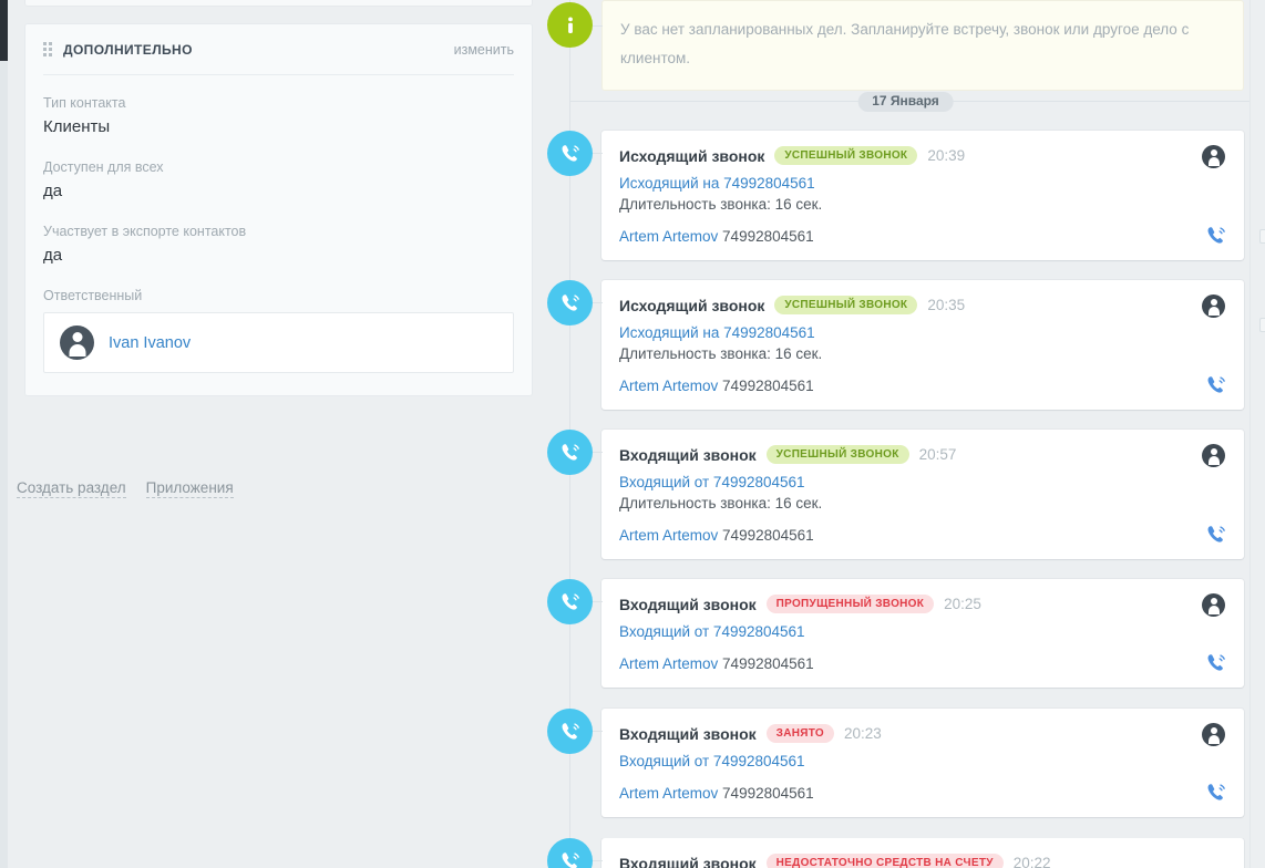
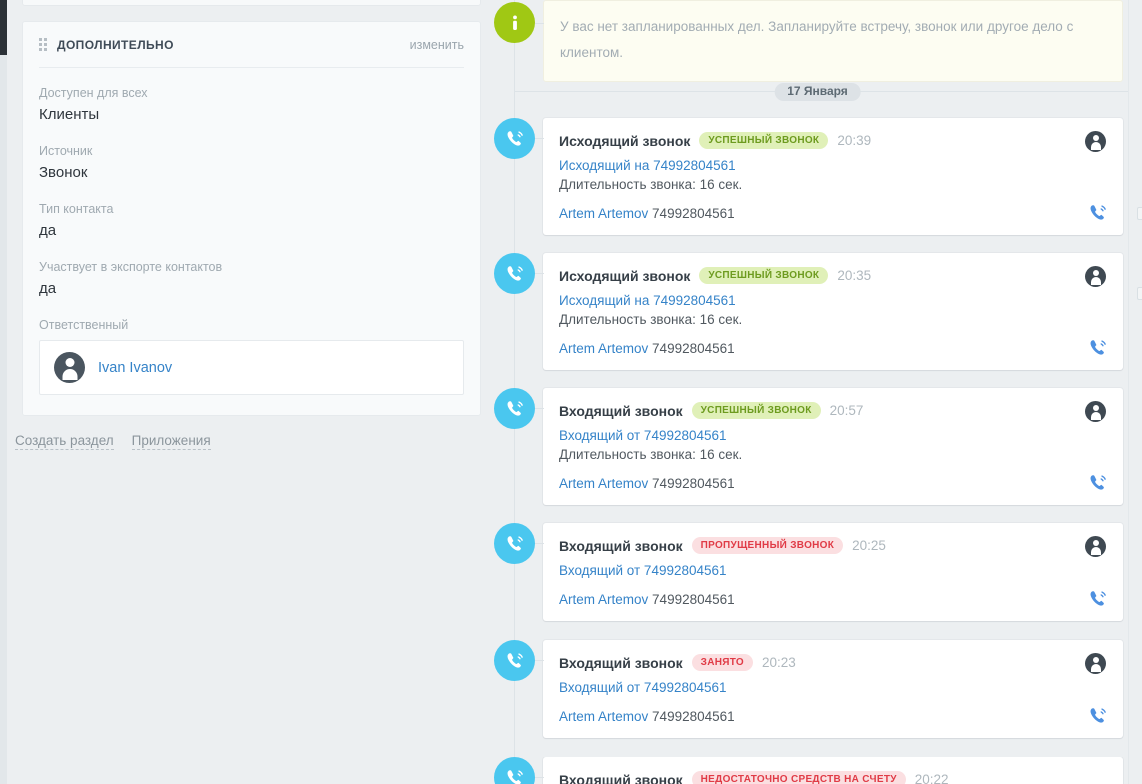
  ДОПОЛНИТЕЛЬНО
  изменить
- Тип контакта
+ Доступен для всех
  Клиенты
+ Источник
+ Звонок
- Доступен для всех
+ Тип контакта
  да
  Участвует в экспорте контактов
  да
  Ответственный
  Ivan Ivanov
  Создать раздел
  Приложения
  У вас нет запланированных дел. Запланируйте встречу, звонок или другое дело с клиентом.
  17 Января
  Исходящий звонок
  УСПЕШНЫЙ ЗВОНОК
  20:39
  Исходящий на 74992804561
  Длительность звонка: 16 сек.
  Artem Artemov 74992804561
  Исходящий звонок
  УСПЕШНЫЙ ЗВОНОК
  20:35
  Исходящий на 74992804561
  Длительность звонка: 16 сек.
  Artem Artemov 74992804561
  Входящий звонок
  УСПЕШНЫЙ ЗВОНОК
  20:57
  Входящий от 74992804561
  Длительность звонка: 16 сек.
  Artem Artemov 74992804561
  Входящий звонок
  ПРОПУЩЕННЫЙ ЗВОНОК
  20:25
  Входящий от 74992804561
  Artem Artemov 74992804561
  Входящий звонок
  ЗАНЯТО
  20:23
  Входящий от 74992804561
  Artem Artemov 74992804561
  Входящий звонок
  НЕДОСТАТОЧНО СРЕДСТВ НА СЧЕТУ
  20:22
